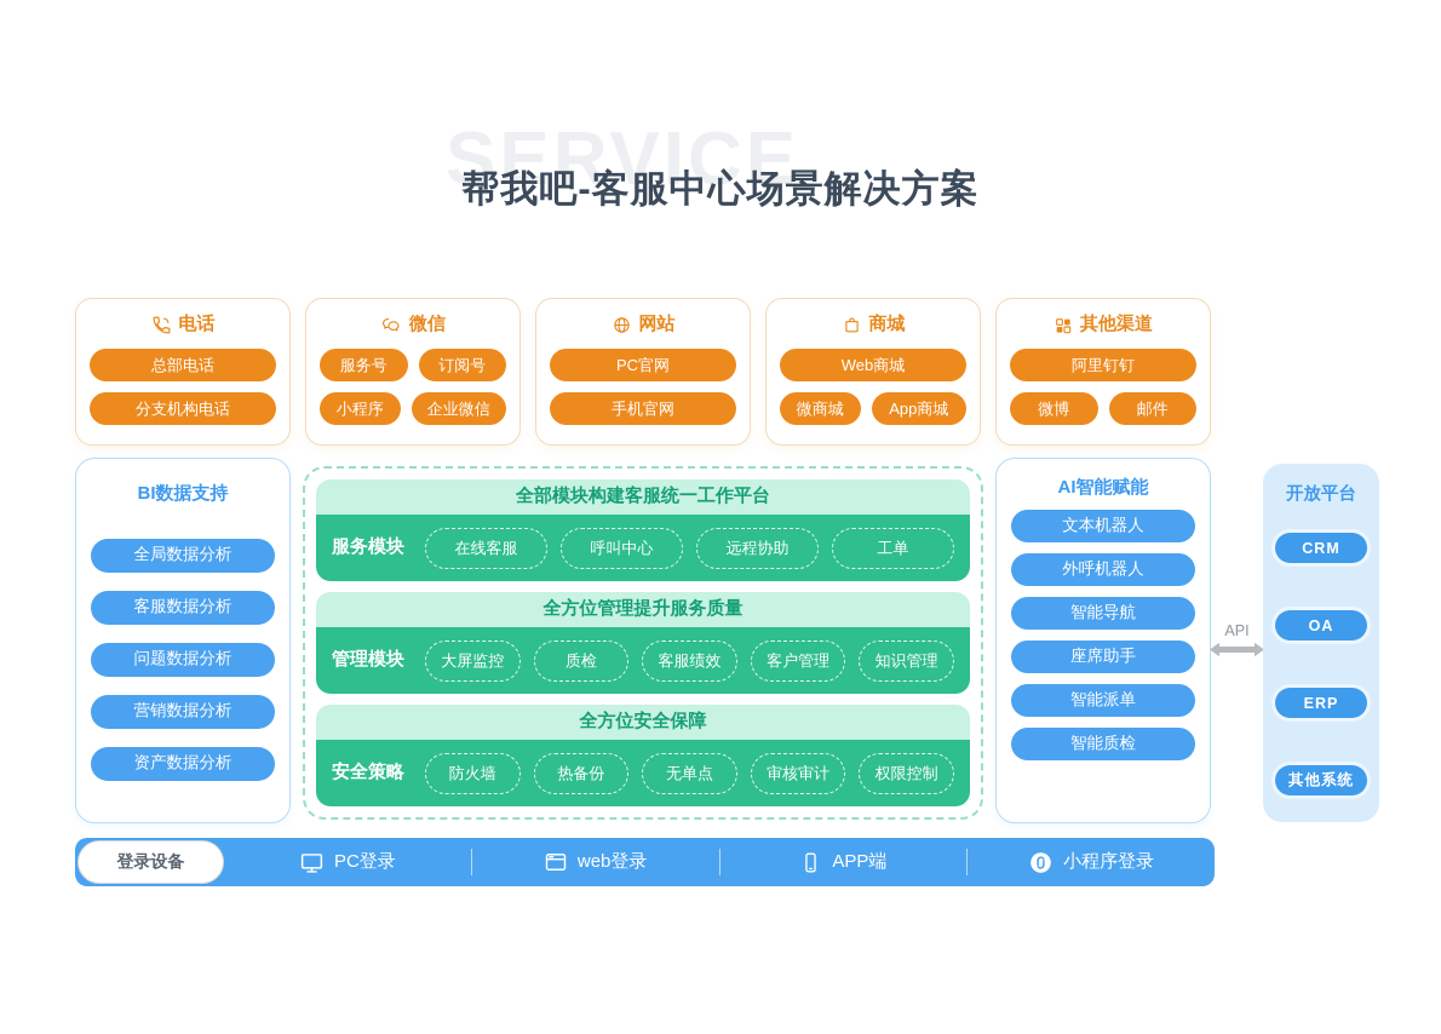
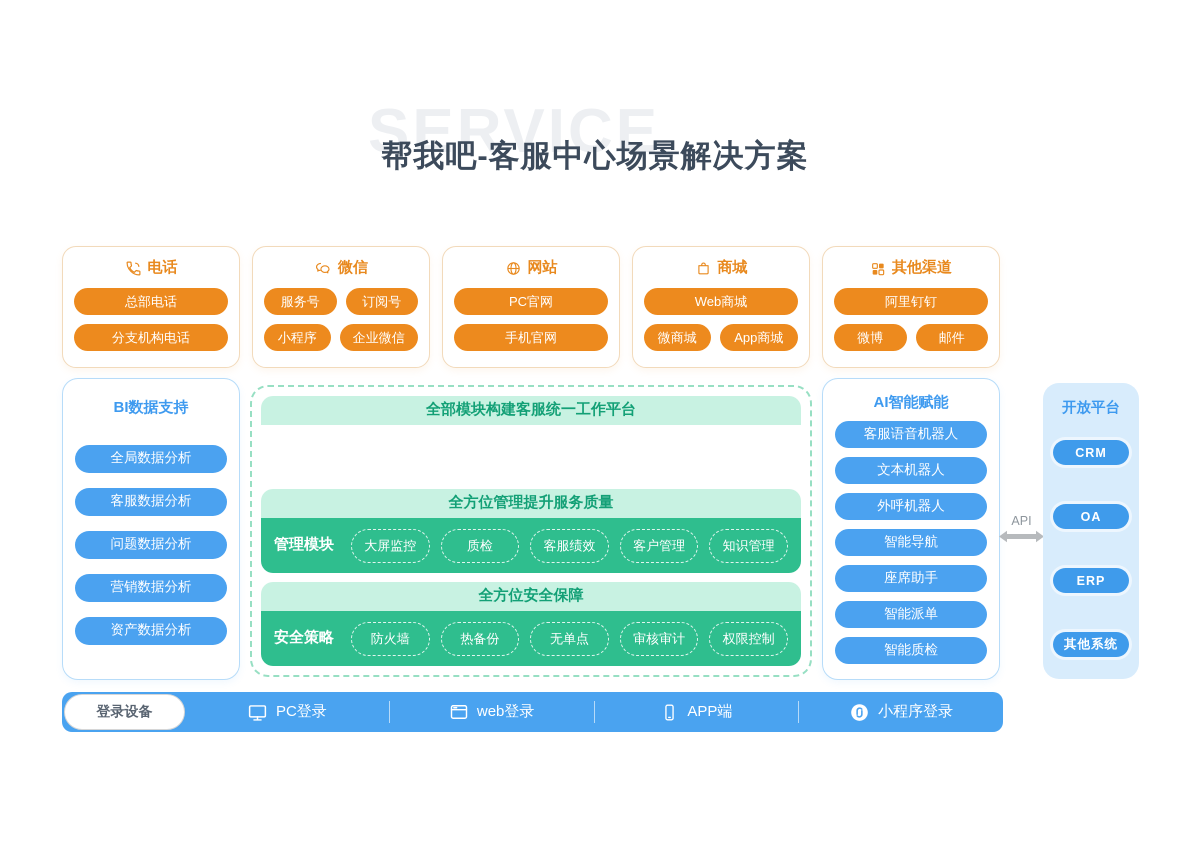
  SERVICE
  帮我吧-客服中心场景解决方案
  电话
  总部电话
  分支机构电话
  微信
  服务号
  订阅号
  小程序
  企业微信
  网站
  PC官网
  手机官网
  商城
  Web商城
  微商城
  App商城
  其他渠道
  阿里钉钉
  微博
  邮件
  BI数据支持
  全局数据分析
  客服数据分析
  问题数据分析
  营销数据分析
  资产数据分析
  全部模块构建客服统一工作平台
- 服务模块
- 在线客服
- 呼叫中心
- 远程协助
- 工单
  全方位管理提升服务质量
  管理模块
  大屏监控
  质检
  客服绩效
  客户管理
  知识管理
  全方位安全保障
  安全策略
  防火墙
  热备份
  无单点
  审核审计
  权限控制
  AI智能赋能
+ 客服语音机器人
  文本机器人
  外呼机器人
  智能导航
  座席助手
  智能派单
  智能质检
  API
  开放平台
  CRM
  OA
  ERP
  其他系统
  登录设备
  PC登录
  web登录
  APP端
  小程序登录
